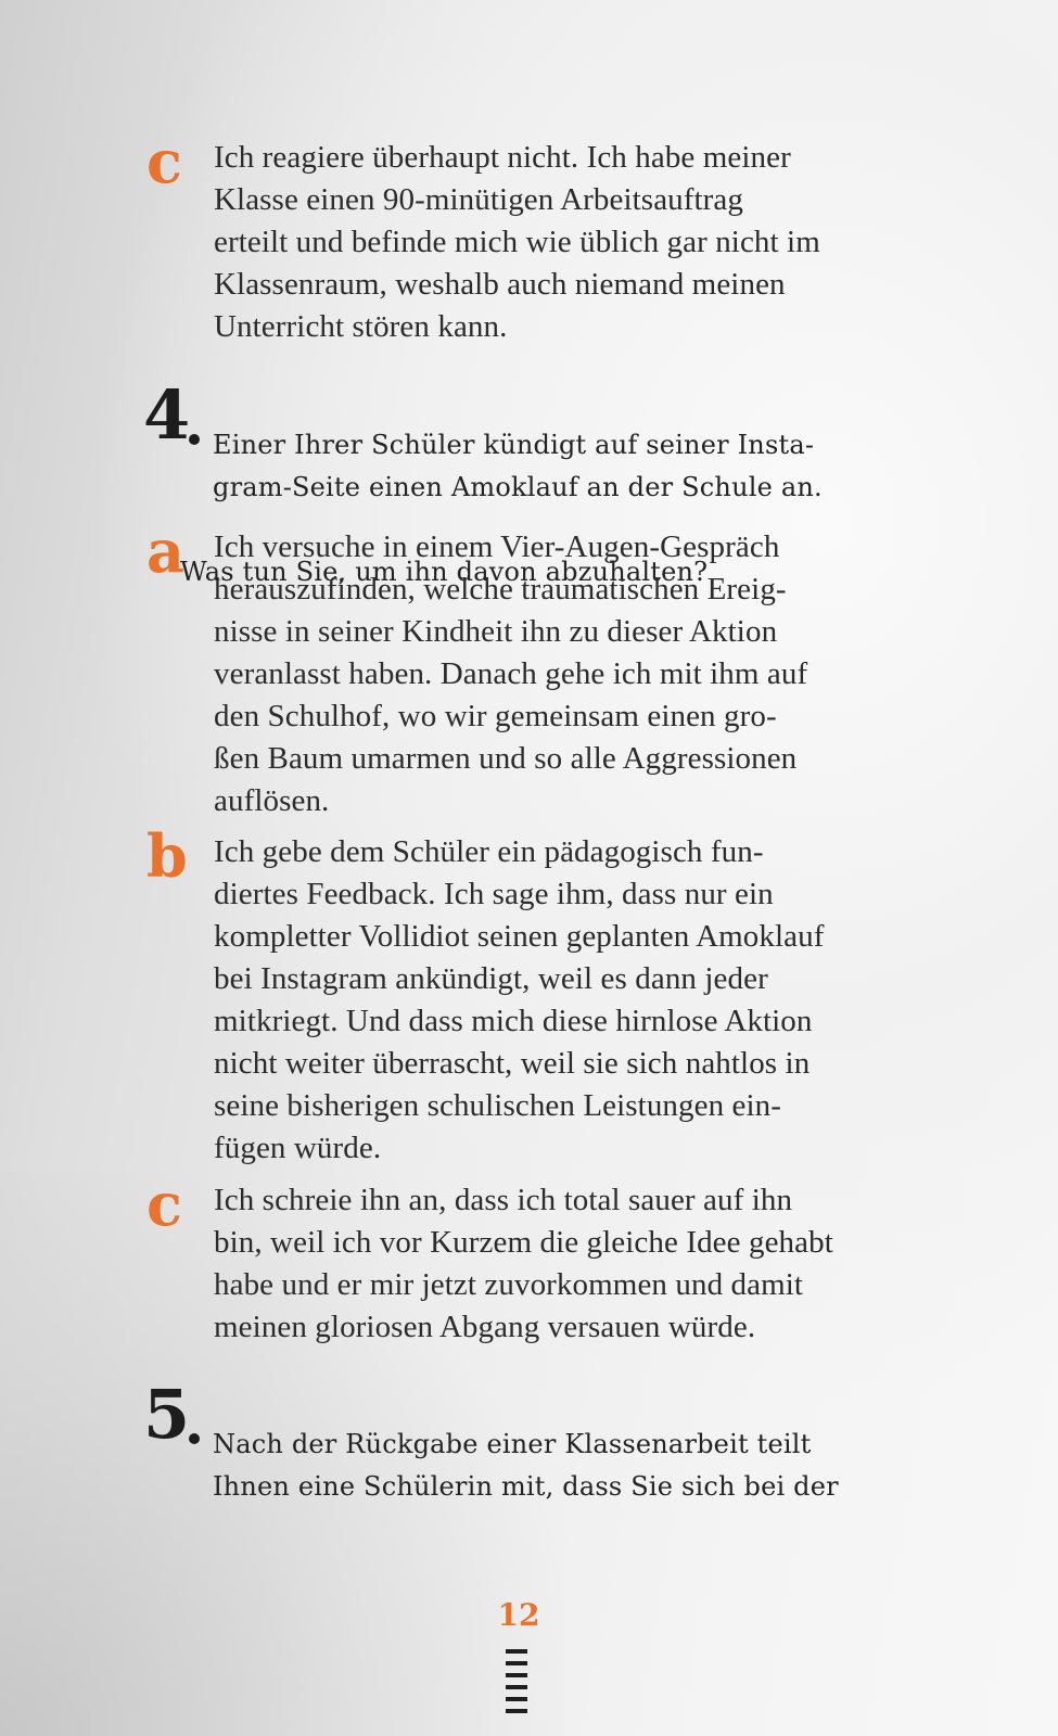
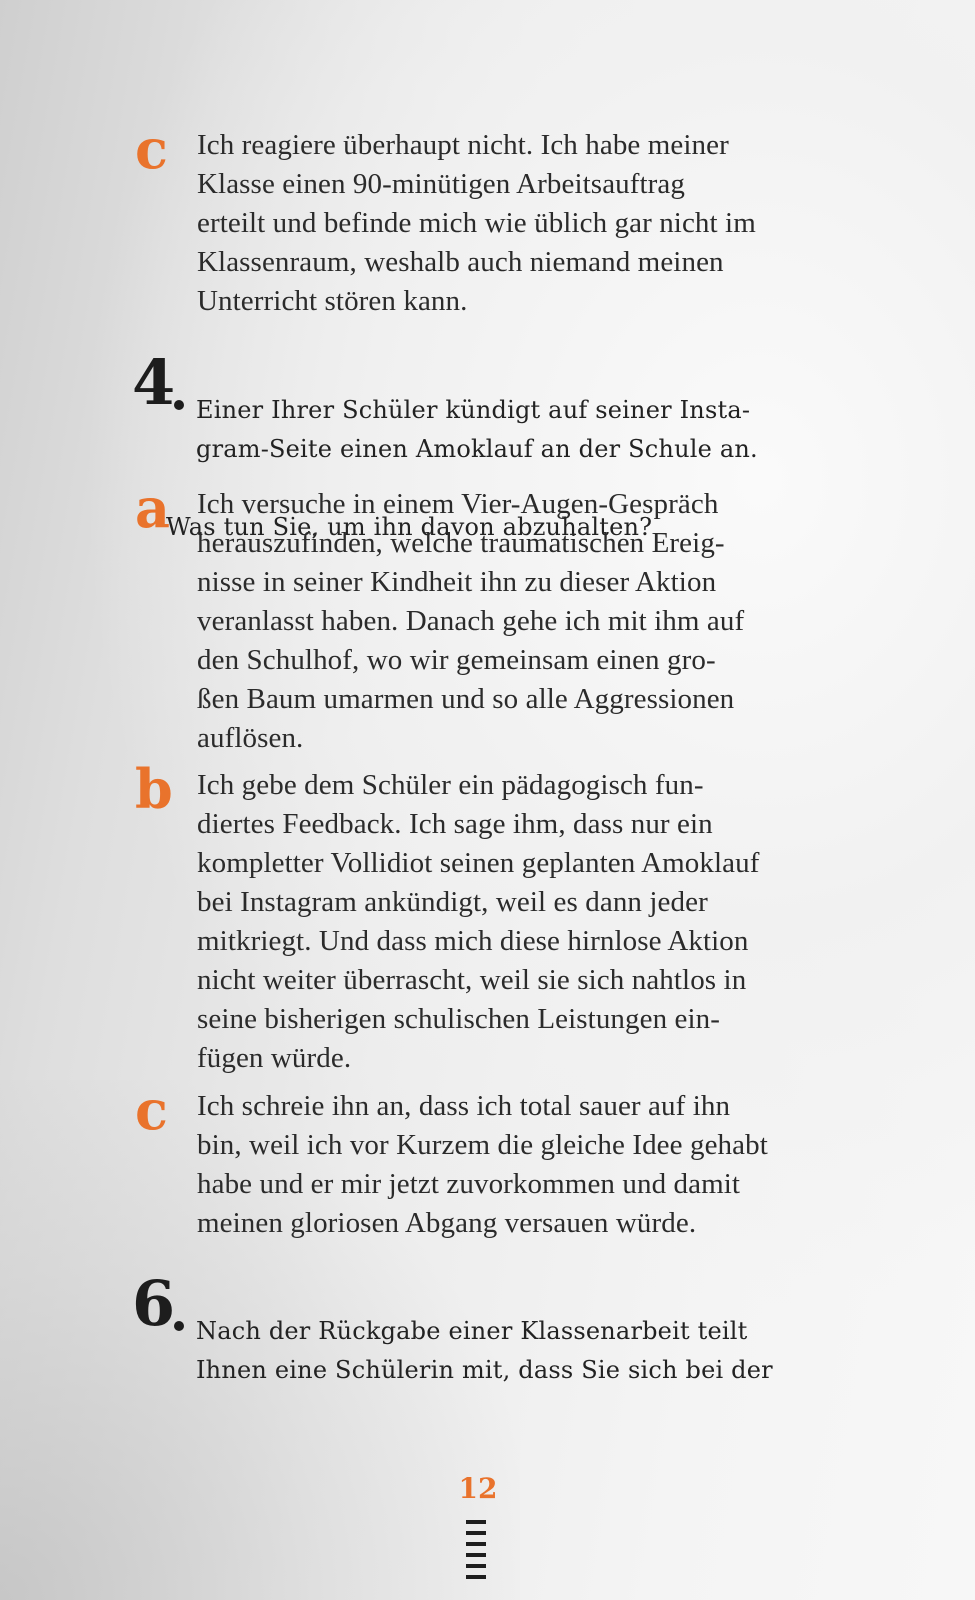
  c
  Ich reagiere überhaupt nicht. Ich habe meiner
  Klasse einen 90-minütigen Arbeitsauftrag
  erteilt und befinde mich wie üblich gar nicht im
  Klassenraum, weshalb auch niemand meinen
  Unterricht stören kann.
  4
  Einer Ihrer Schüler kündigt auf seiner Insta-
  gram-Seite einen Amoklauf an der Schule an.
  Was tun Sie, um ihn davon abzuhalten?
  a
  Ich versuche in einem Vier-Augen-Gespräch
  herauszufinden, welche traumatischen Ereig-
  nisse in seiner Kindheit ihn zu dieser Aktion
  veranlasst haben. Danach gehe ich mit ihm auf
  den Schulhof, wo wir gemeinsam einen gro-
  ßen Baum umarmen und so alle Aggressionen
  auflösen.
  b
  Ich gebe dem Schüler ein pädagogisch fun-
  diertes Feedback. Ich sage ihm, dass nur ein
  kompletter Vollidiot seinen geplanten Amoklauf
  bei Instagram ankündigt, weil es dann jeder
  mitkriegt. Und dass mich diese hirnlose Aktion
  nicht weiter überrascht, weil sie sich nahtlos in
  seine bisherigen schulischen Leistungen ein-
  fügen würde.
  c
  Ich schreie ihn an, dass ich total sauer auf ihn
  bin, weil ich vor Kurzem die gleiche Idee gehabt
  habe und er mir jetzt zuvorkommen und damit
  meinen gloriosen Abgang versauen würde.
- 5
+ 6
  Nach der Rückgabe einer Klassenarbeit teilt
  Ihnen eine Schülerin mit, dass Sie sich bei der
  12
